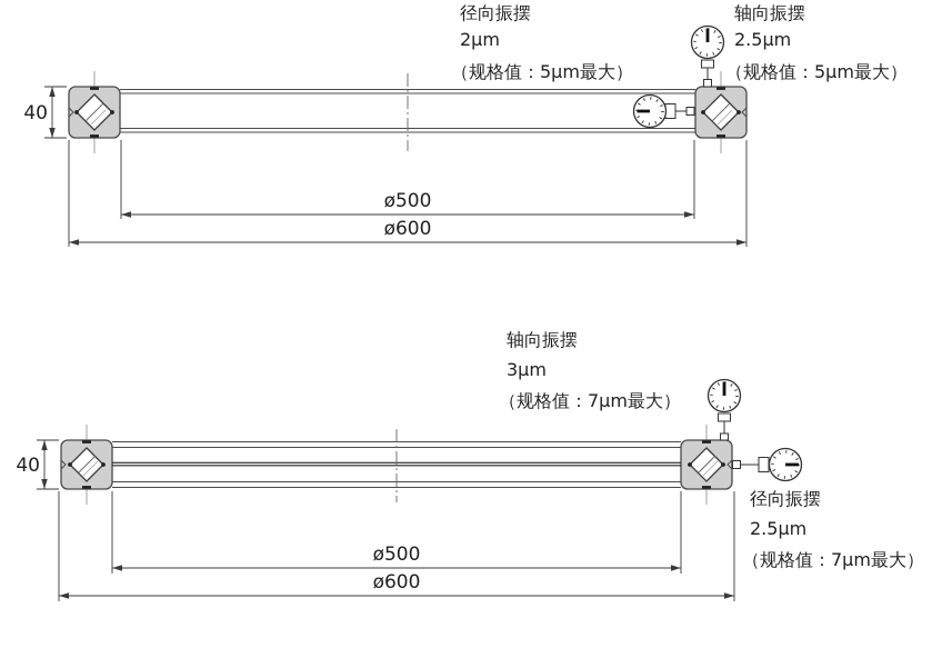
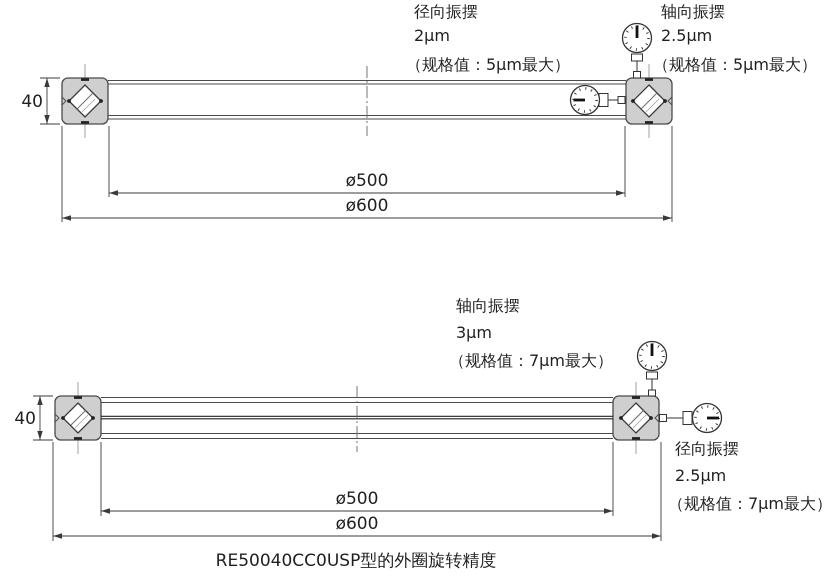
  40
  ø500
  ø600
  径向振摆
  2µm
  （规格值：5µm最大）
  轴向振摆
  2.5µm
  （规格值：5µm最大）
  40
  ø500
  ø600
  轴向振摆
  3µm
  （规格值：7µm最大）
  径向振摆
  2.5µm
  （规格值：7µm最大）
+ RE50040CC0USP型的外圈旋转精度
